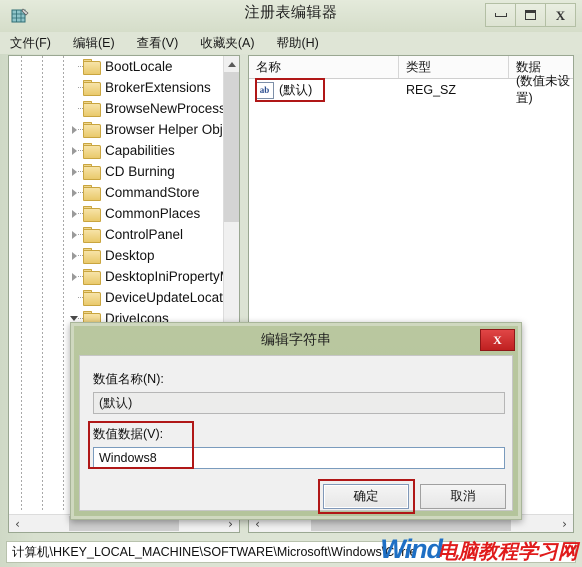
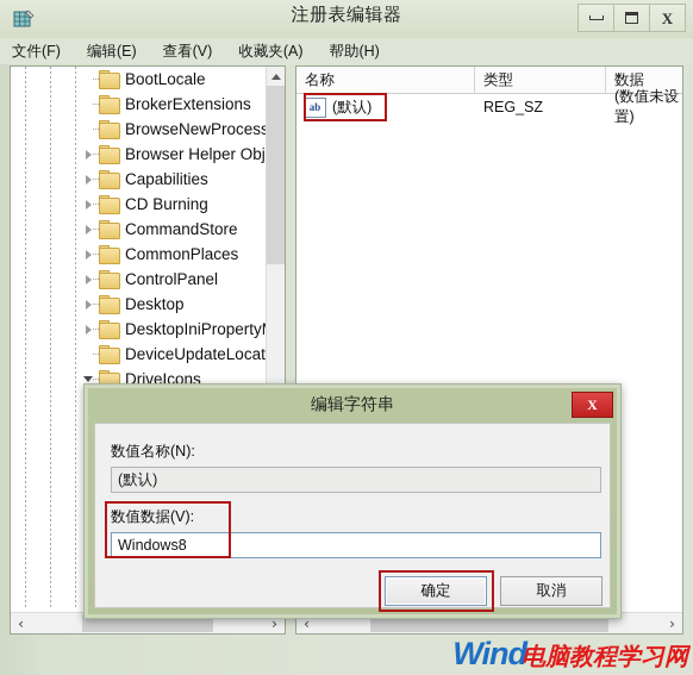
  注册表编辑器
  X
  文件(F)
  编辑(E)
  查看(V)
  收藏夹(A)
  帮助(H)
  BootLocale
  BrokerExtensions
  BrowseNewProces
  Browser Helper Obj
  Capabilities
  CD Burning
  CommandStore
  CommonPlaces
  ControlPanel
  Desktop
  DesktopIniProperty
  DeviceUpdateLocat
  DriveIcons
  ‹
  ›
  名称
  类型
  数据
  ab
  (默认)
  REG_SZ
  (数值未设置)
  ‹
  ›
- 计算机\HKEY_LOCAL_MACHINE\SOFTWARE\Microsoft\Windows\Curre
  Wind
  电脑教程学习网
  编辑字符串
  X
  数值名称(N):
  (默认)
  数值数据(V):
  Windows8
  确定
  取消
